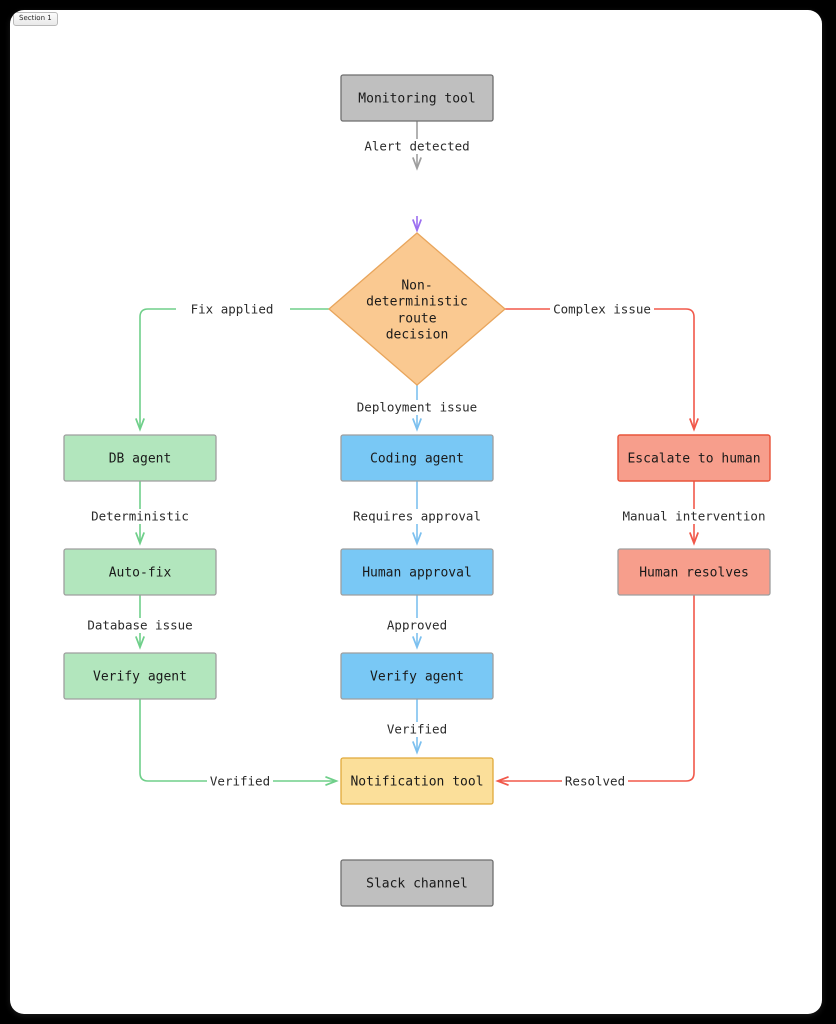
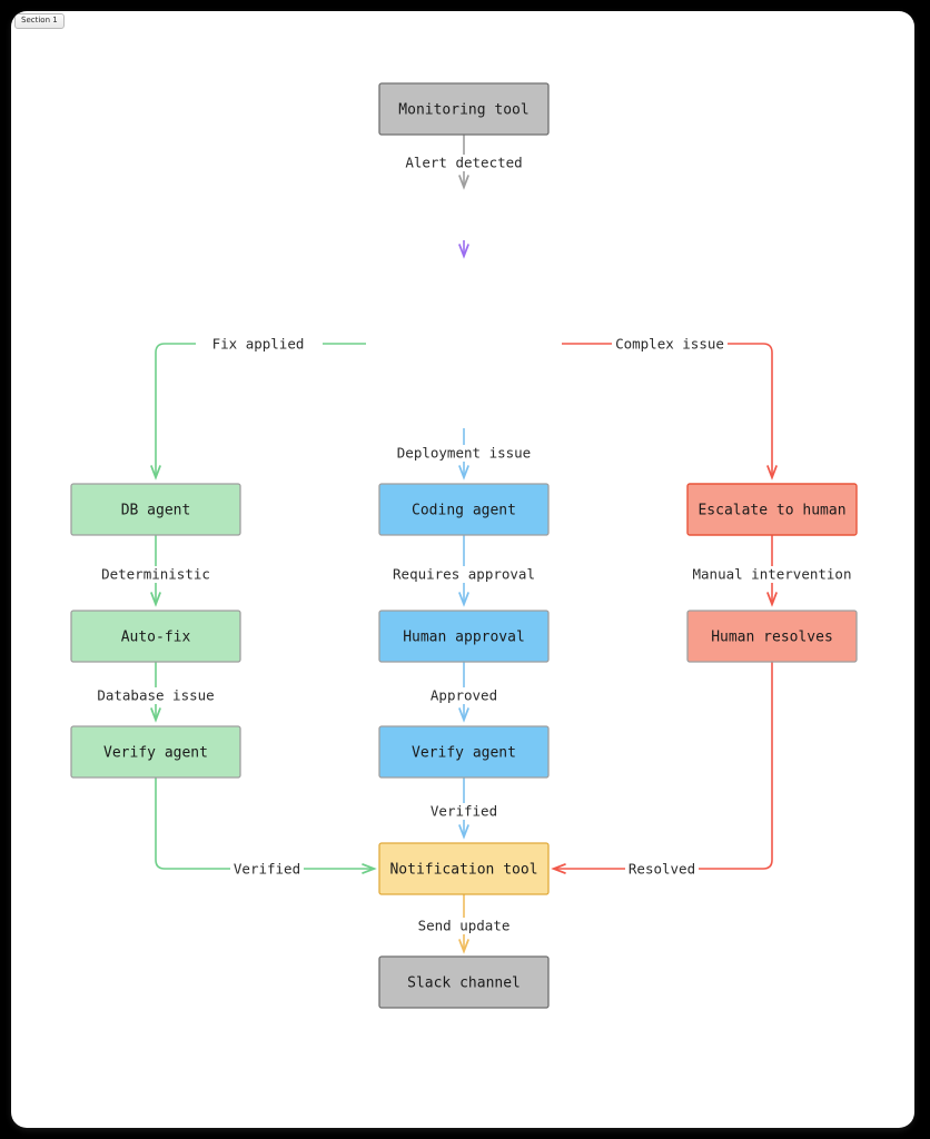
  Section 1
  Alert detected
  Fix applied
  Deployment issue
  Complex issue
  Deterministic
  Database issue
  Requires approval
  Approved
  Manual intervention
  Verified
  Verified
  Resolved
+ Send update
  Monitoring tool
- Non-
- deterministic
- route
- decision
  DB agent
  Auto-fix
  Verify agent
  Coding agent
  Human approval
  Verify agent
  Escalate to human
  Human resolves
  Notification tool
  Slack channel
